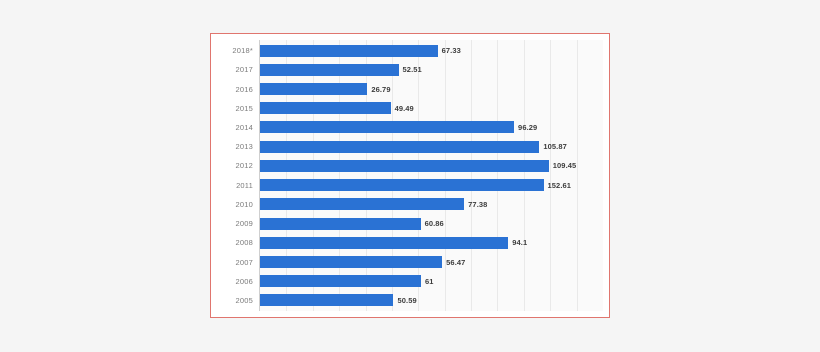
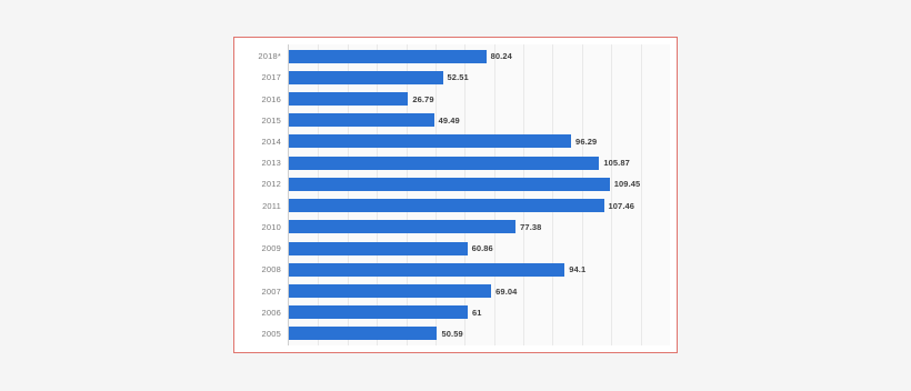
  2018*
  2017
  2016
  2015
  2014
  2013
  2012
  2011
  2010
  2009
  2008
  2007
  2006
  2005
- 67.33
+ 80.24
  52.51
  26.79
  49.49
  96.29
  105.87
  109.45
- 152.61
+ 107.46
  77.38
  60.86
  94.1
- 56.47
+ 69.04
  61
  50.59
